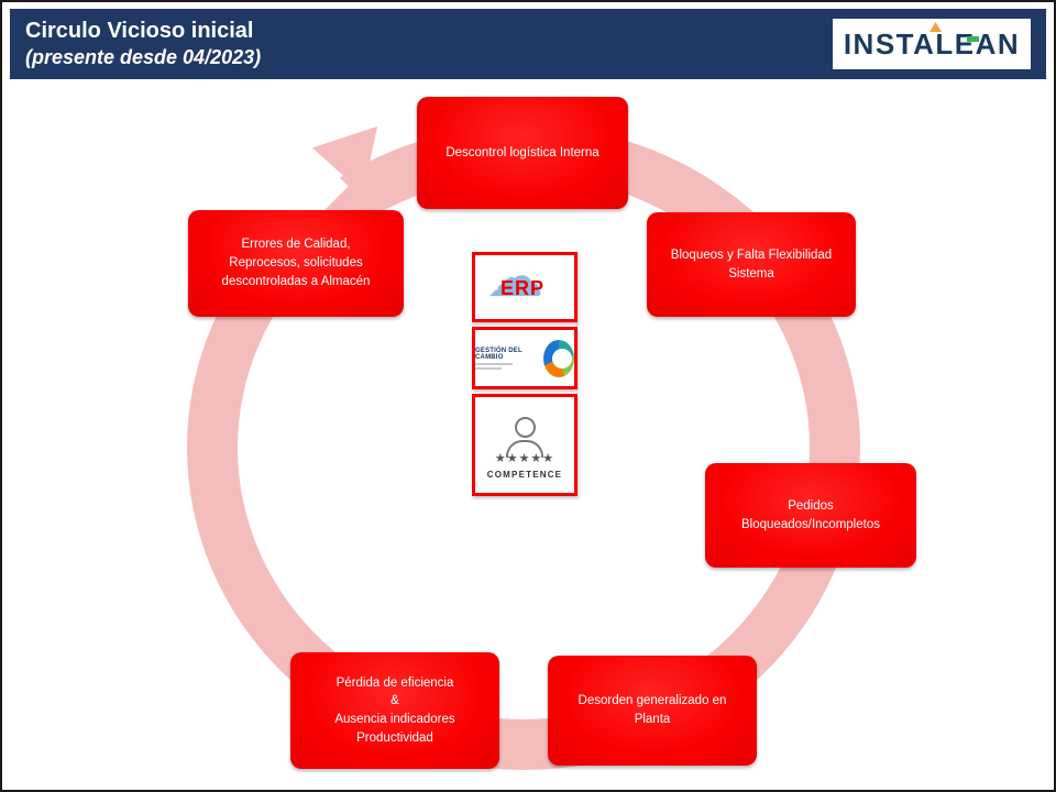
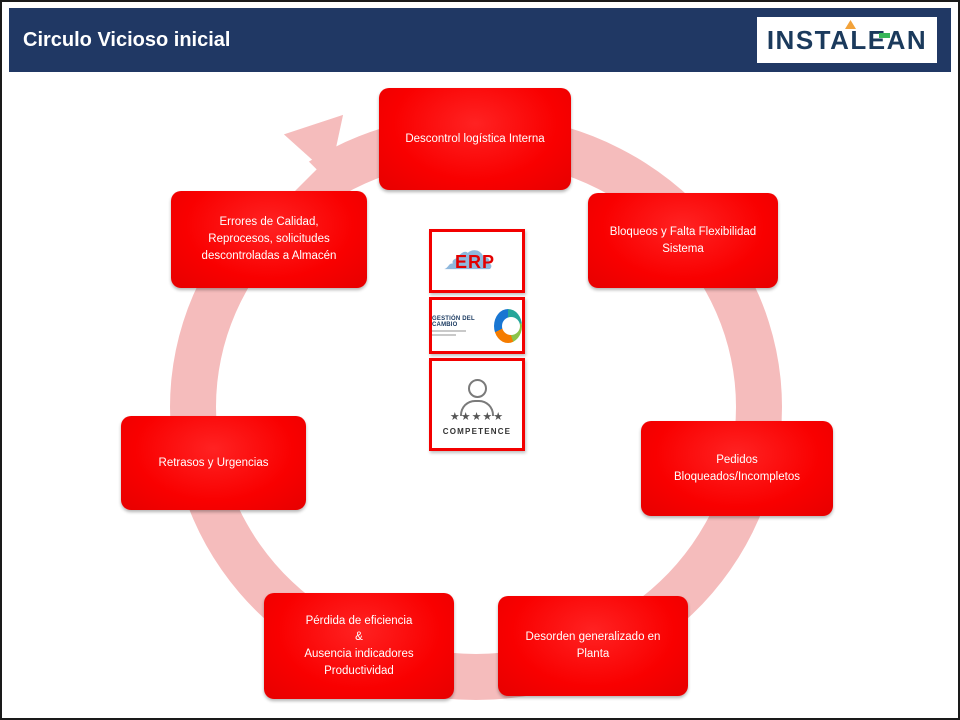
  Circulo Vicioso inicial
- (presente desde 04/2023)
  INSTALEAN
  Descontrol logística Interna
  Bloqueos y Falta Flexibilidad
  Sistema
  Pedidos
  Bloqueados/Incompletos
  Desorden generalizado en
  Planta
  Pérdida de eficiencia
  &
  Ausencia indicadores
  Productividad
+ Retrasos y Urgencias
  Errores de Calidad,
  Reprocesos, solicitudes
  descontroladas a Almacén
  ☁
  ERP
  ★★★★★
  COMPETENCE
